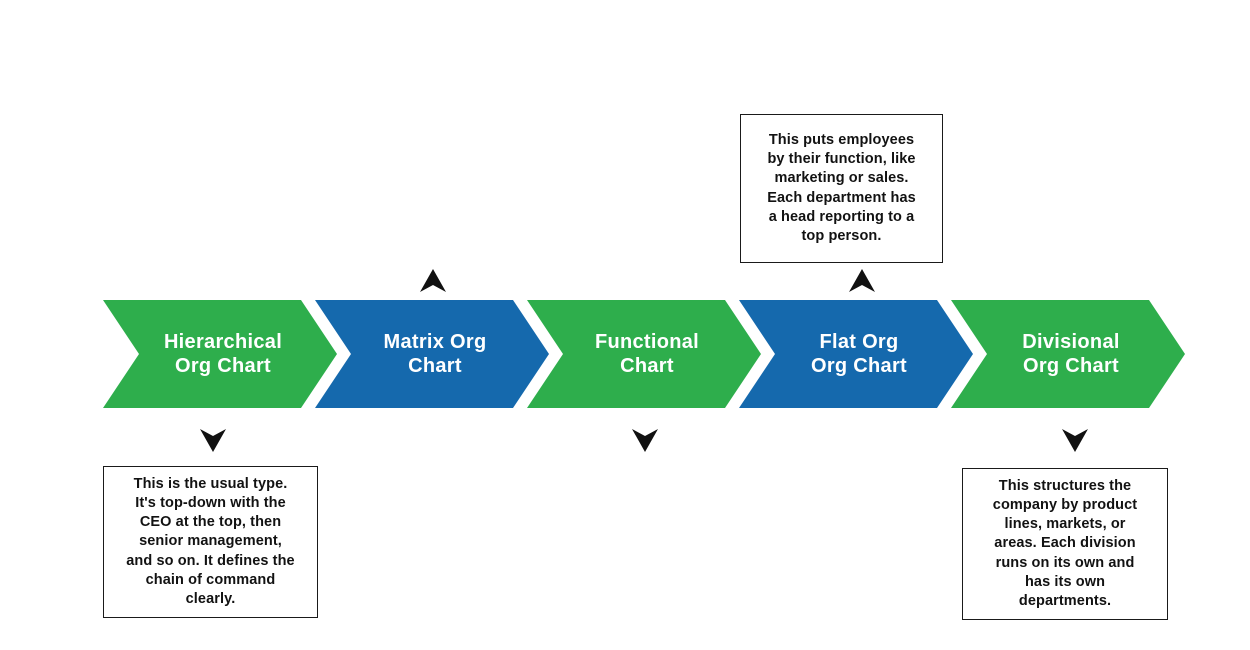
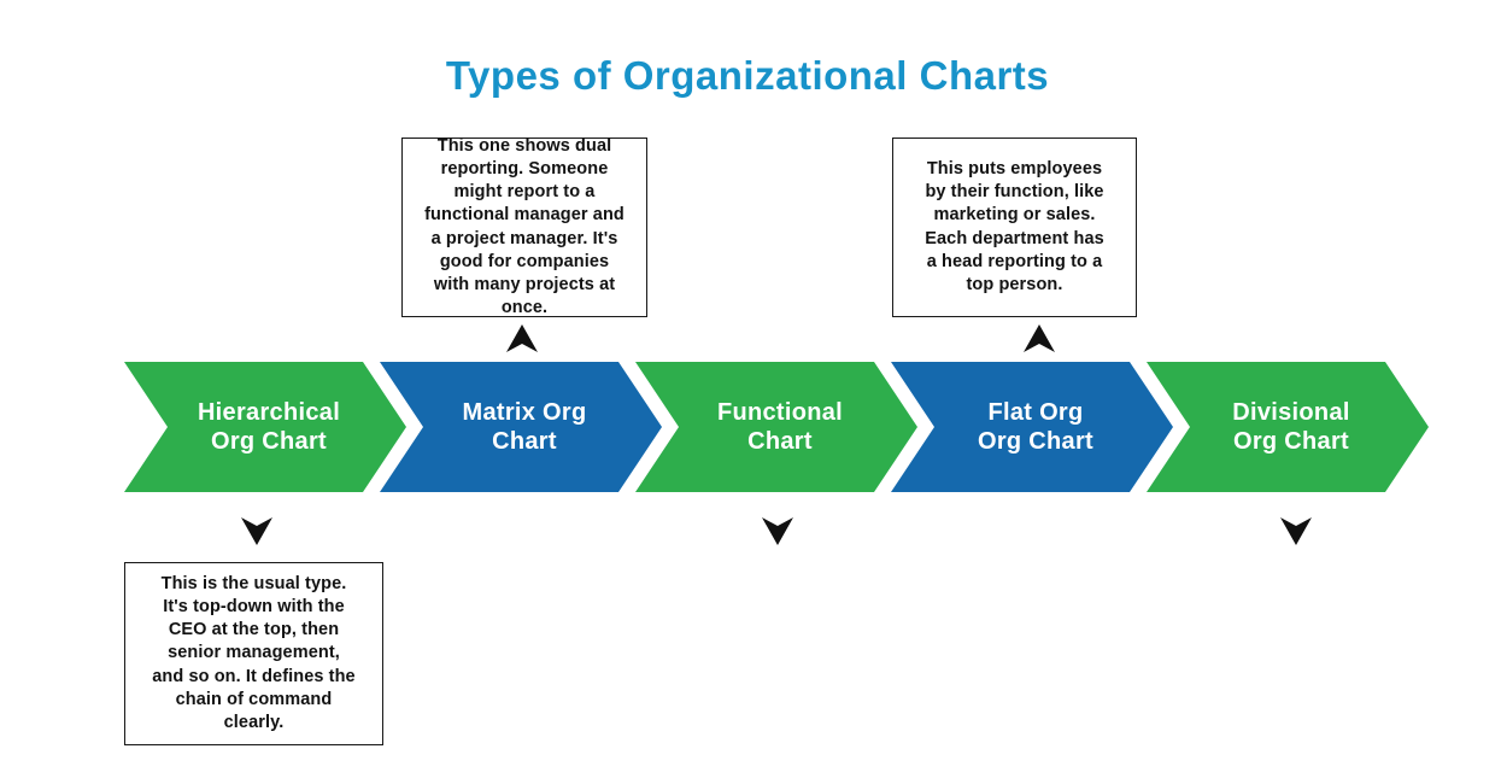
+ Types of Organizational Charts
+ This one shows dual
+ reporting. Someone
+ might report to a
+ functional manager and
+ a project manager. It's
+ good for companies
+ with many projects at
+ once.
  This puts employees
  by their function, like
  marketing or sales.
  Each department has
  a head reporting to a
  top person.
  Hierarchical
  Org Chart
  Matrix Org
  Chart
  Functional
  Chart
  Flat Org
  Org Chart
  Divisional
  Org Chart
  This is the usual type.
  It's top-down with the
  CEO at the top, then
  senior management,
  and so on. It defines the
  chain of command
  clearly.
- This structures the
- company by product
- lines, markets, or
- areas. Each division
- runs on its own and
- has its own
- departments.
